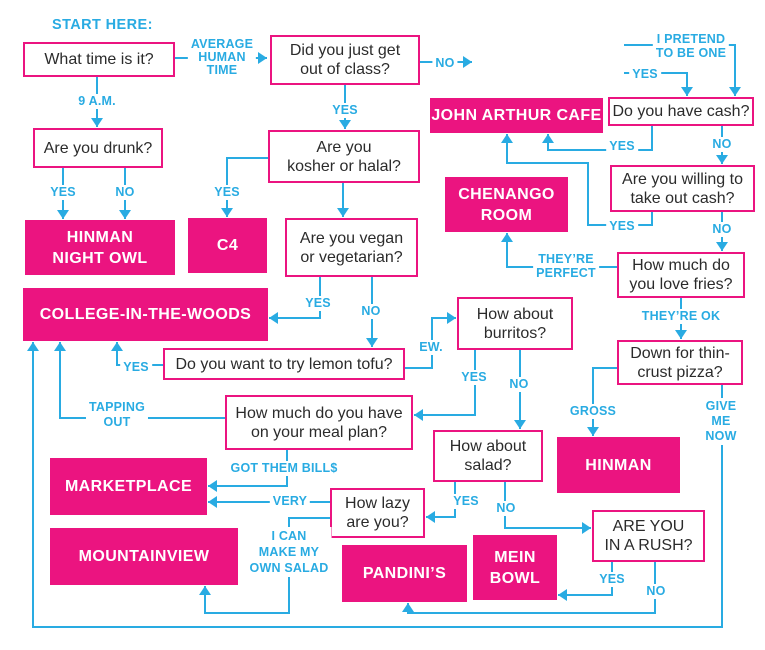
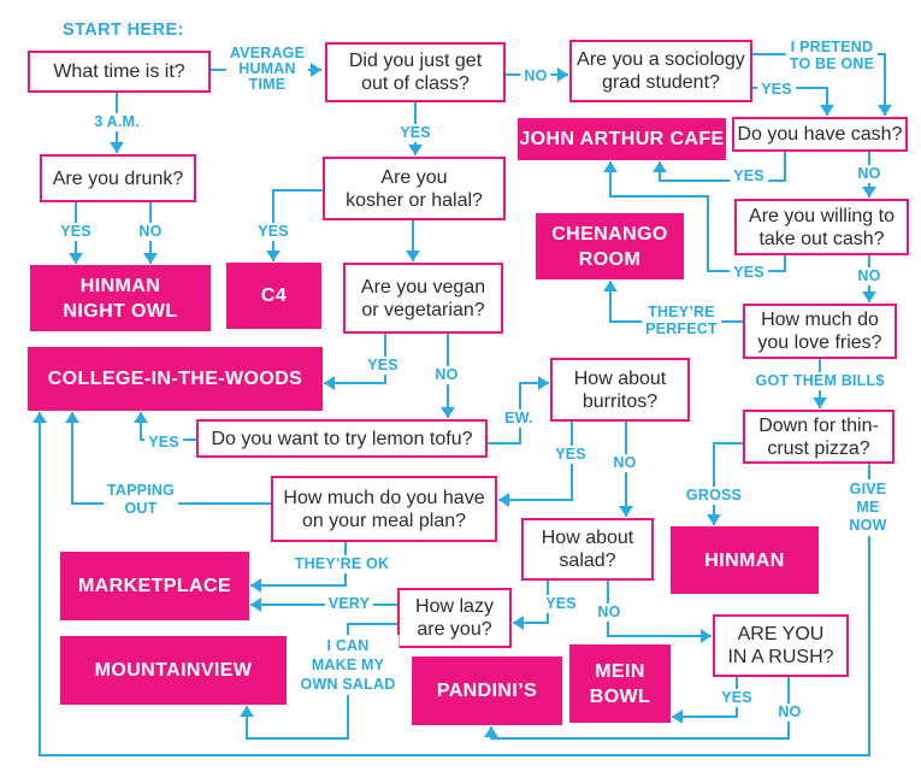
  START HERE:
  What time is it?
  Did you just get
  out of class?
+ Are you a sociology
+ grad student?
  Do you have cash?
  Are you willing to
  take out cash?
  Are you drunk?
  Are you
  kosher or halal?
  Are you vegan
  or vegetarian?
  How much do
  you love fries?
  Down for thin-
  crust pizza?
  Do you want to try lemon tofu?
  How about
  burritos?
  How much do you have
  on your meal plan?
  How about
  salad?
  How lazy
  are you?
  ARE YOU
  IN A RUSH?
  JOHN ARTHUR CAFE
  CHENANGO
  ROOM
  HINMAN
  NIGHT OWL
  C4
  COLLEGE-IN-THE-WOODS
  MARKETPLACE
  MOUNTAINVIEW
  HINMAN
  PANDINI’S
  MEIN
  BOWL
  AVERAGE
  HUMAN
  TIME
- 9 A.M.
+ 3 A.M.
  YES
  NO
  YES
  YES
  NO
  I PRETEND
  TO BE ONE
  YES
  YES
  NO
  YES
  NO
  THEY’RE
  PERFECT
- THEY’RE OK
+ GOT THEM BILL$
  YES
  NO
  YES
  EW.
  YES
  NO
  TAPPING
  OUT
  GROSS
  GIVE
  ME
  NOW
- GOT THEM BILL$
+ THEY’RE OK
  VERY
  I CAN
  MAKE MY
  OWN SALAD
  YES
  NO
  YES
  NO
